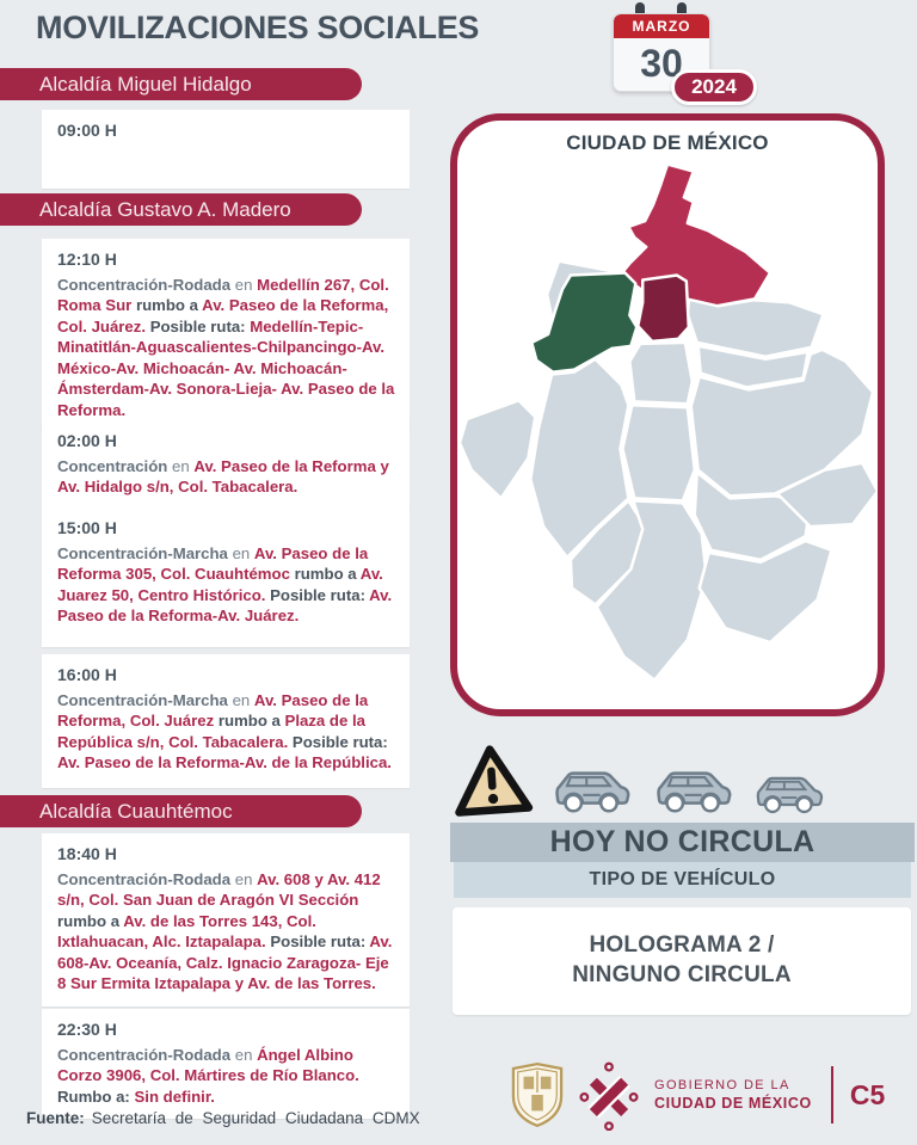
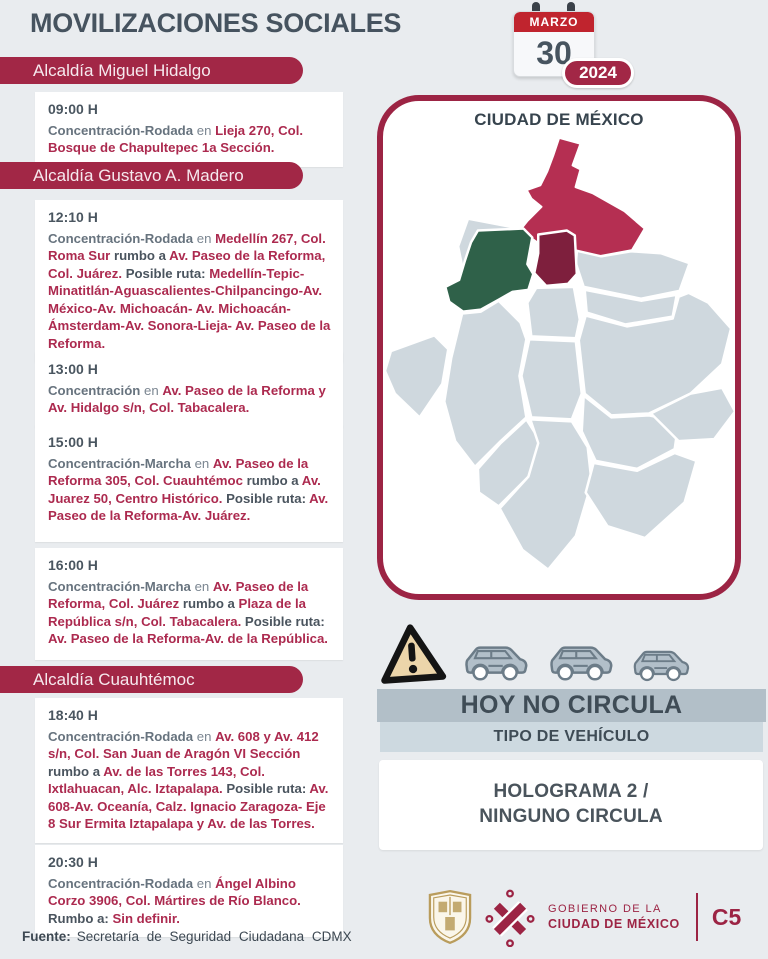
  MOVILIZACIONES SOCIALES
  MARZO
  30
  2024
  Alcaldía Miguel Hidalgo
  09:00 H
+ Concentración-Rodada en Lieja 270, Col. Bosque de Chapultepec 1a Sección.
  Alcaldía Gustavo A. Madero
  12:10 H
  Concentración-Rodada en Medellín 267, Col. Roma Sur rumbo a Av. Paseo de la Reforma, Col. Juárez. Posible ruta: Medellín-Tepic-Minatitlán-Aguascalientes-Chilpancingo-Av. México-Av. Michoacán- Av. Michoacán-Ámsterdam-Av. Sonora-Lieja- Av. Paseo de la Reforma.
- 02:00 H
+ 13:00 H
  Concentración en Av. Paseo de la Reforma y Av. Hidalgo s/n, Col. Tabacalera.
  15:00 H
  Concentración-Marcha en Av. Paseo de la Reforma 305, Col. Cuauhtémoc rumbo a Av. Juarez 50, Centro Histórico. Posible ruta: Av. Paseo de la Reforma-Av. Juárez.
  16:00 H
  Concentración-Marcha en Av. Paseo de la Reforma, Col. Juárez rumbo a Plaza de la República s/n, Col. Tabacalera. Posible ruta: Av. Paseo de la Reforma-Av. de la República.
  Alcaldía Cuauhtémoc
  18:40 H
  Concentración-Rodada en Av. 608 y Av. 412 s/n, Col. San Juan de Aragón VI Sección rumbo a Av. de las Torres 143, Col. Ixtlahuacan, Alc. Iztapalapa. Posible ruta: Av. 608-Av. Oceanía, Calz. Ignacio Zaragoza- Eje 8 Sur Ermita Iztapalapa y Av. de las Torres.
- 22:30 H
+ 20:30 H
  Concentración-Rodada en Ángel Albino Corzo 3906, Col. Mártires de Río Blanco. Rumbo a: Sin definir.
  Fuente: Secretaría de Seguridad Ciudadana CDMX
  CIUDAD DE MÉXICO
  HOY NO CIRCULA
  TIPO DE VEHÍCULO
  HOLOGRAMA 2 /
  NINGUNO CIRCULA
  GOBIERNO DE LA
  CIUDAD DE MÉXICO
  C5
